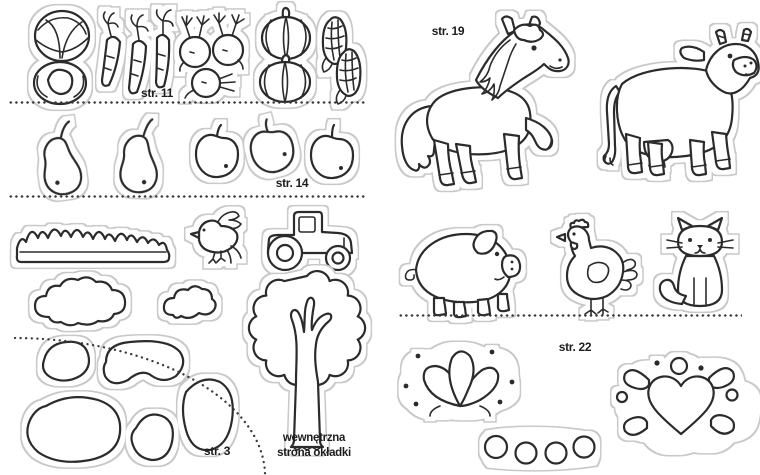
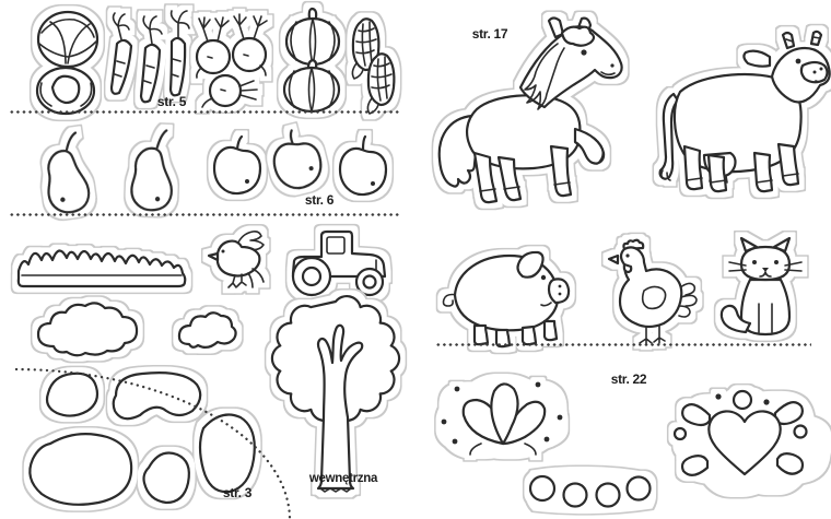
- str. 11
+ str. 5
- str. 14
+ str. 6
  str. 3
  wewnętrzna
- strona okładki
- str. 19
+ str. 17
  str. 22
